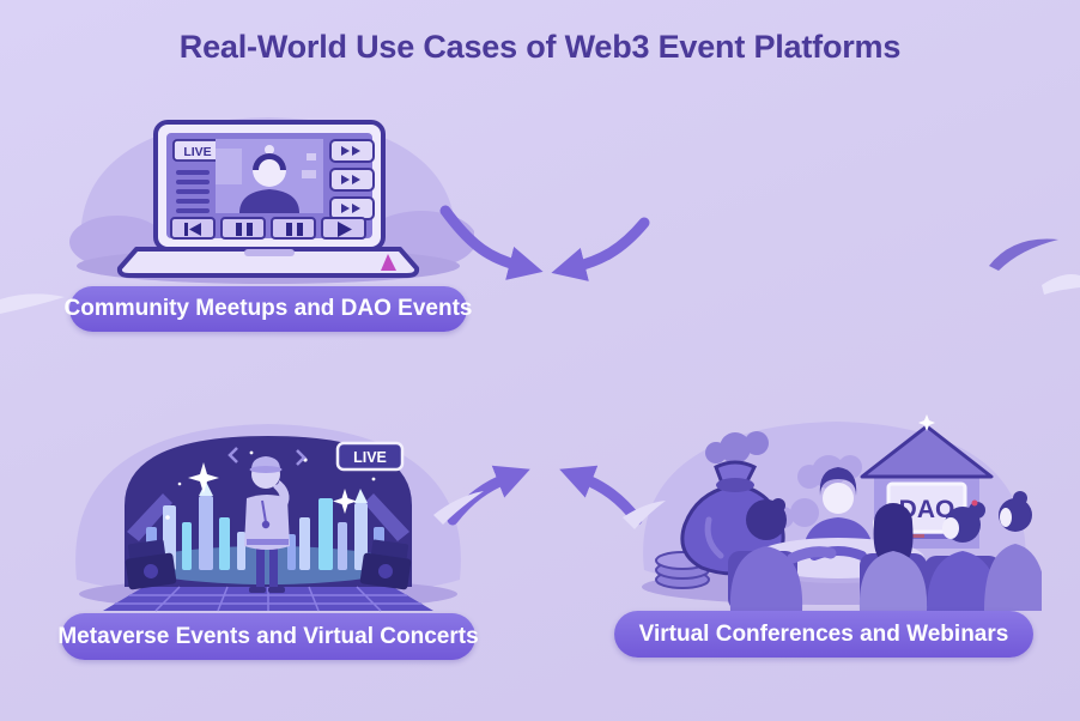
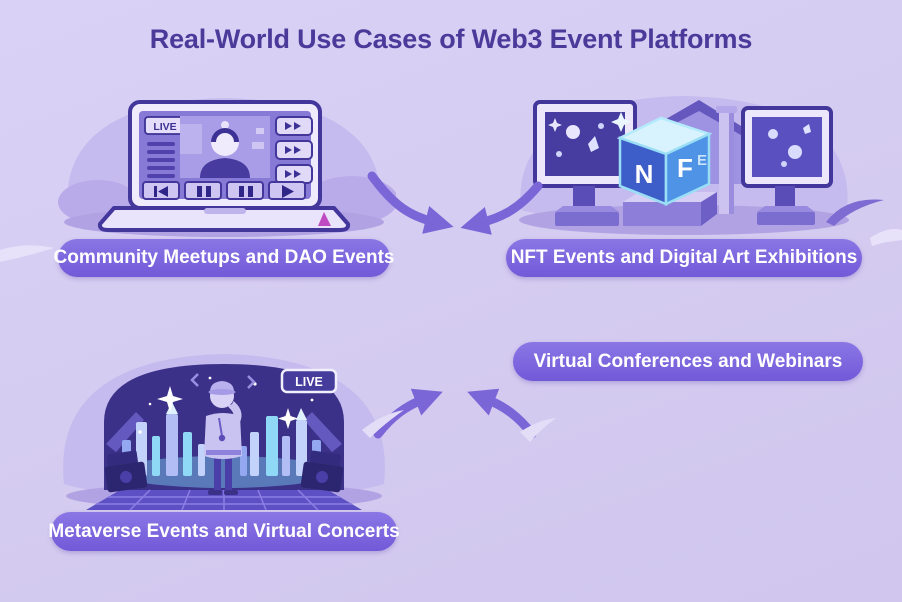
  Real-World Use Cases of Web3 Event Platforms
  LIVE
  Community Meetups and DAO Events
+ N
+ F
+ E
+ NFT Events and Digital Art Exhibitions
  LIVE
  Metaverse Events and Virtual Concerts
- DAO
  Virtual Conferences and Webinars
